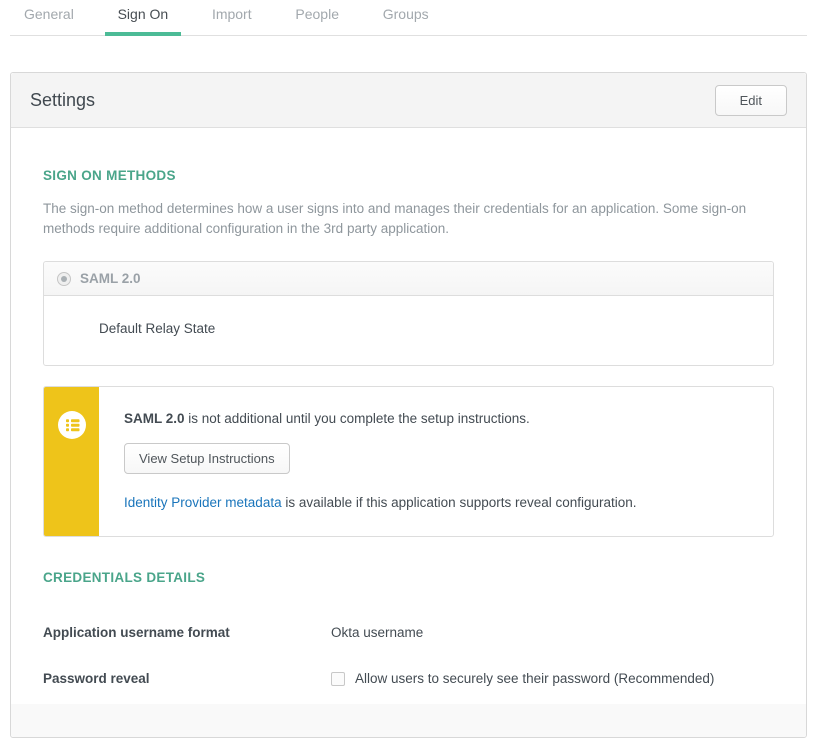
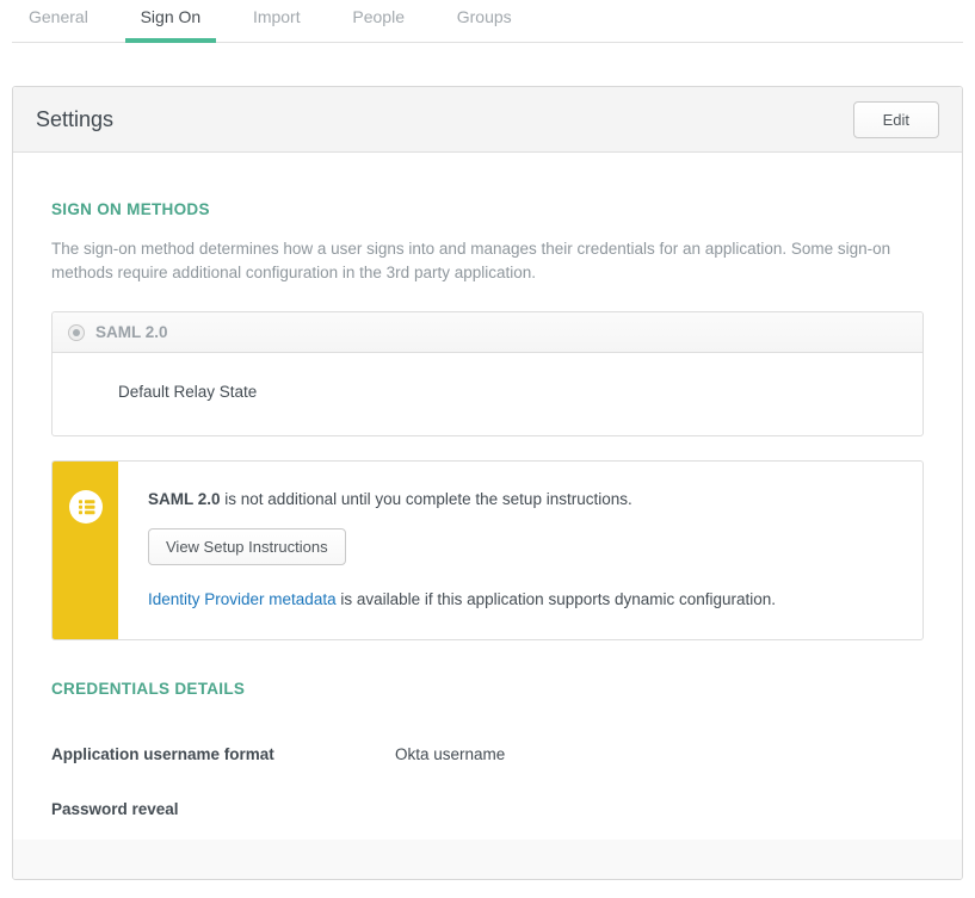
  General Sign On Import People Groups
  Settings
  Edit
  SIGN ON METHODS
  The sign-on method determines how a user signs into and manages their credentials for an application. Some sign-on methods require additional configuration in the 3rd party application.
  SAML 2.0
  Default Relay State
  SAML 2.0 is not additional until you complete the setup instructions.
  View Setup Instructions
- Identity Provider metadata is available if this application supports reveal configuration.
+ Identity Provider metadata is available if this application supports dynamic configuration.
  CREDENTIALS DETAILS
  Application username format
  Okta username
  Password reveal
- Allow users to securely see their password (Recommended)
